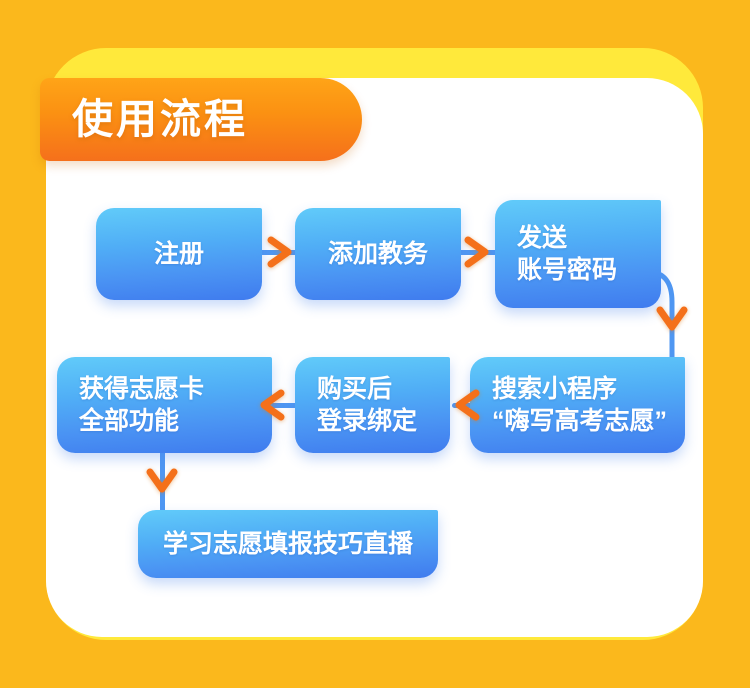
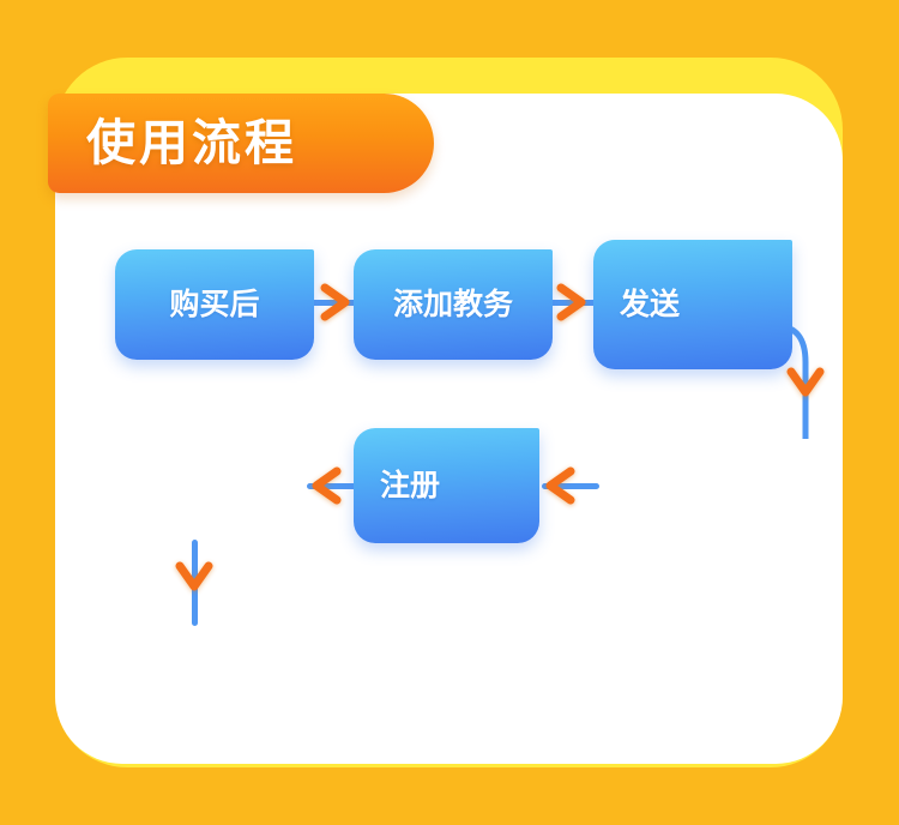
  使用流程
- 注册
+ 购买后
  添加教务
  发送
- 账号密码
- 搜索小程序
- “嗨写高考志愿”
- 购买后
+ 注册
- 登录绑定
- 获得志愿卡
- 全部功能
- 学习志愿填报技巧直播
